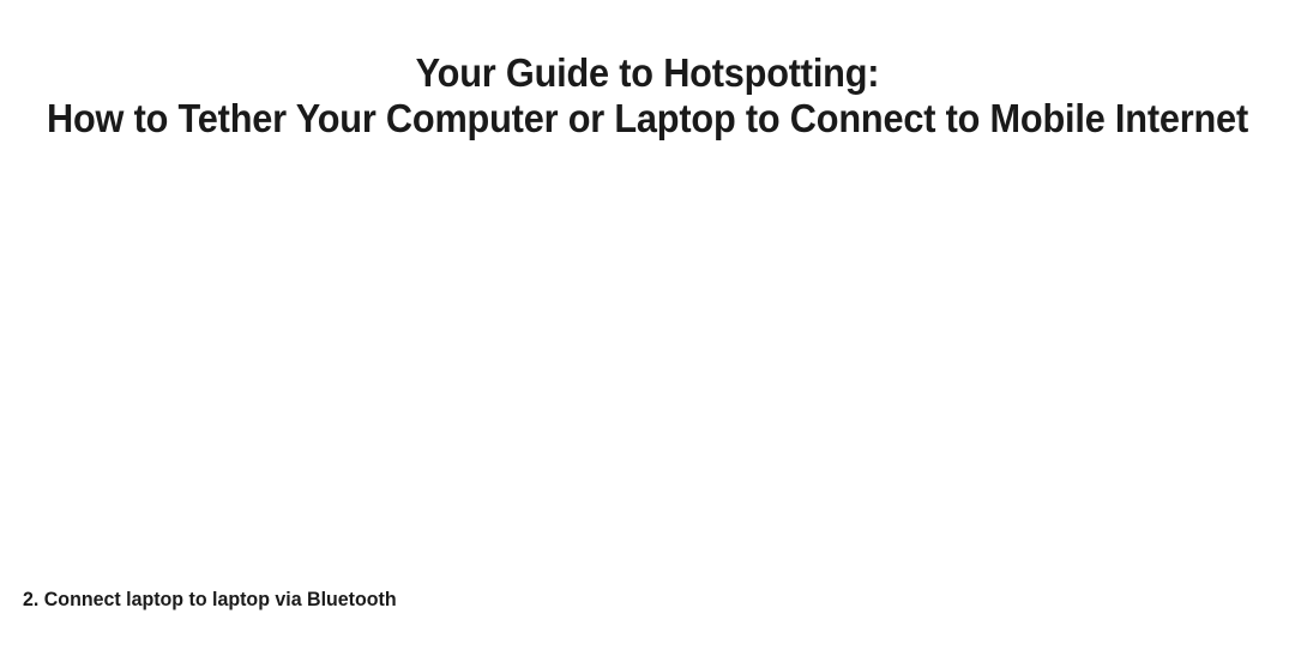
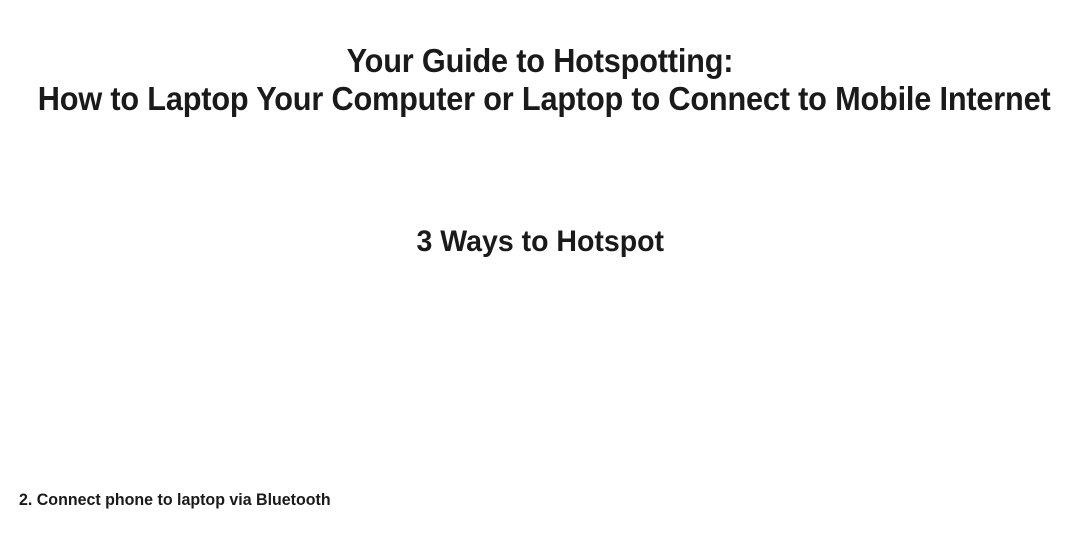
  Your Guide to Hotspotting:
- How to Tether Your Computer or Laptop to Connect to Mobile Internet
+ How to Laptop Your Computer or Laptop to Connect to Mobile Internet
+ 3 Ways to Hotspot
- 2. Connect laptop to laptop via Bluetooth
+ 2. Connect phone to laptop via Bluetooth
